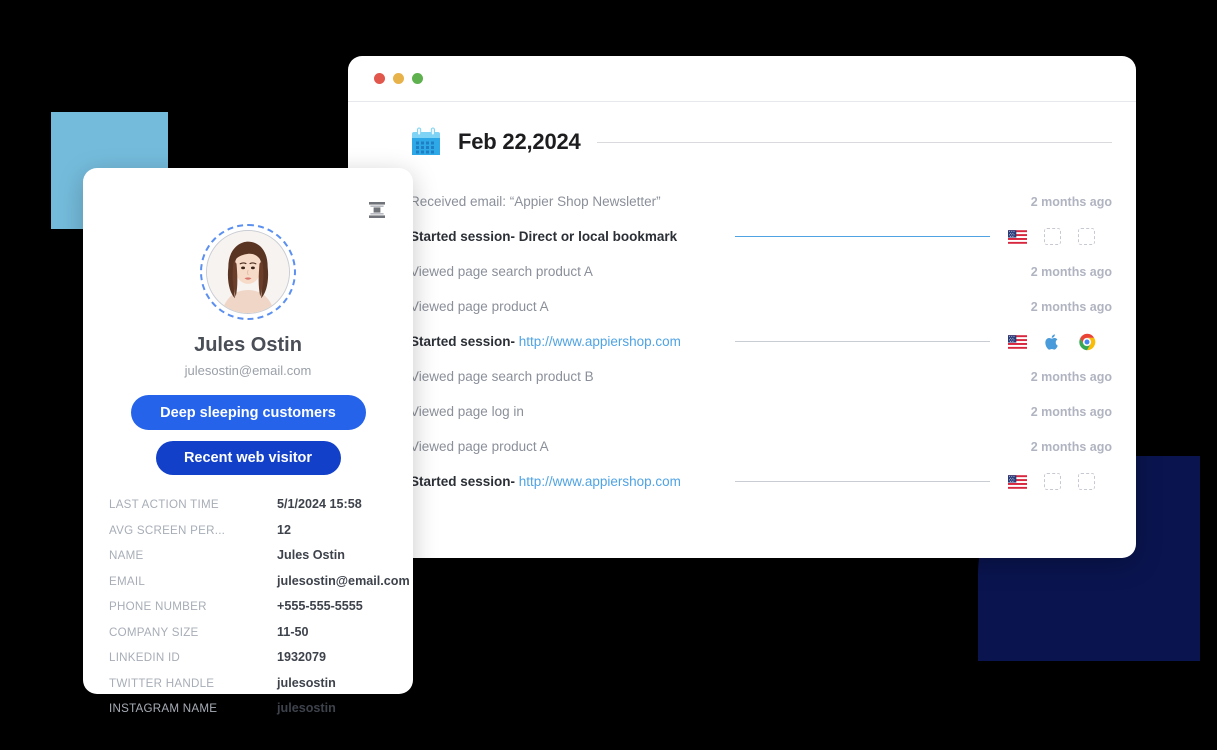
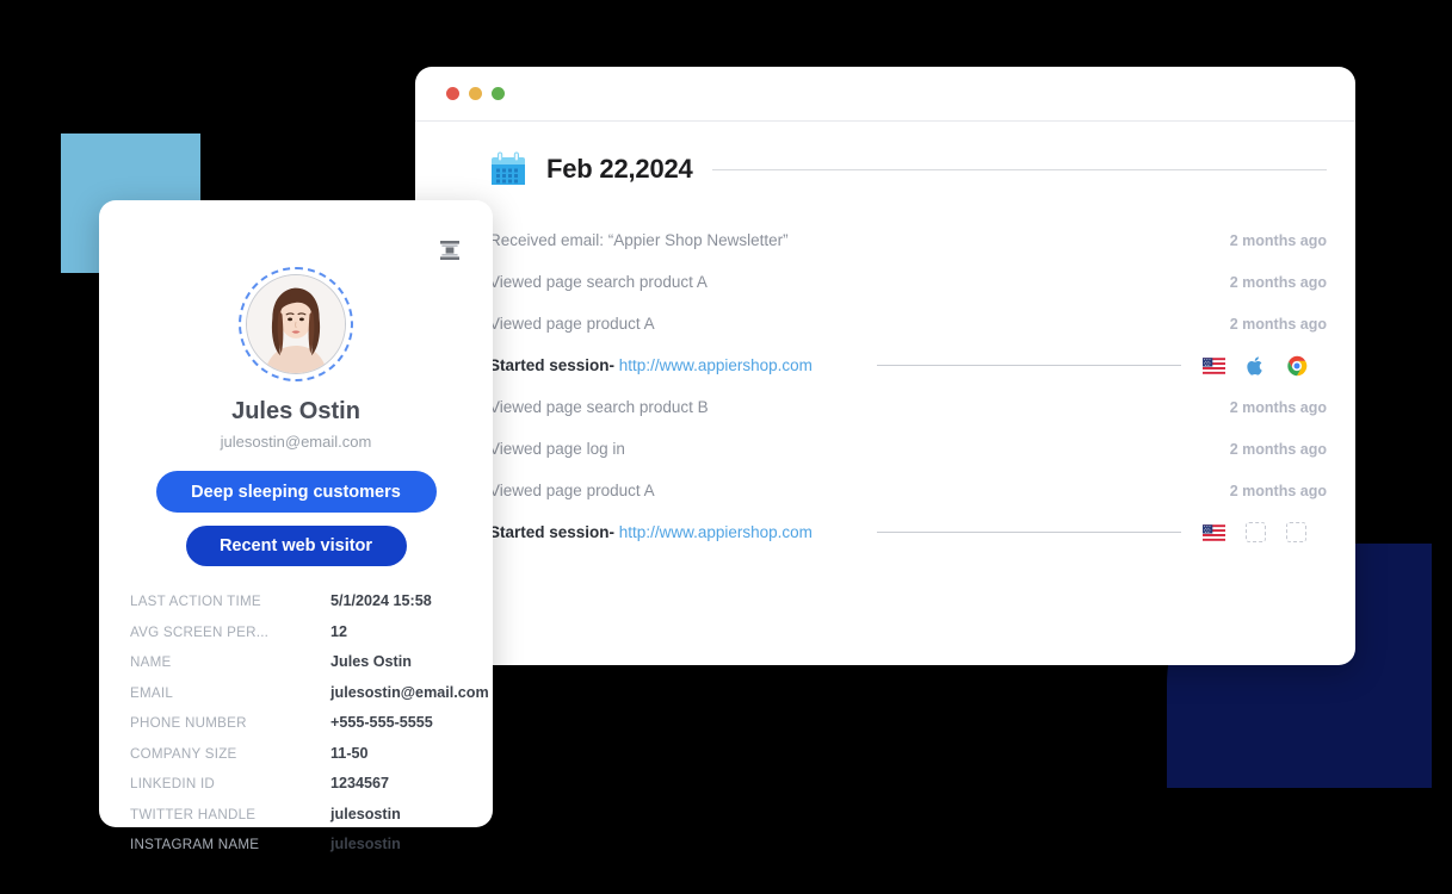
  Feb 22,2024
  Received email: “Appier Shop Newsletter”
  2 months ago
- Started session- Direct or local bookmark
  Viewed page search product A
  2 months ago
  Viewed page product A
  2 months ago
  Started session- http://www.appiershop.com
  Viewed page search product B
  2 months ago
  Viewed page log in
  2 months ago
  Viewed page product A
  2 months ago
  Started session- http://www.appiershop.com
  Jules Ostin
  julesostin@email.com
  Deep sleeping customers
  Recent web visitor
  LAST ACTION TIME
  5/1/2024 15:58
  AVG SCREEN PER...
  12
  NAME
  Jules Ostin
  EMAIL
  julesostin@email.com
  PHONE NUMBER
  +555-555-5555
  COMPANY SIZE
  11-50
  LINKEDIN ID
- 1932079
+ 1234567
  TWITTER HANDLE
  julesostin
  INSTAGRAM NAME
  julesostin
